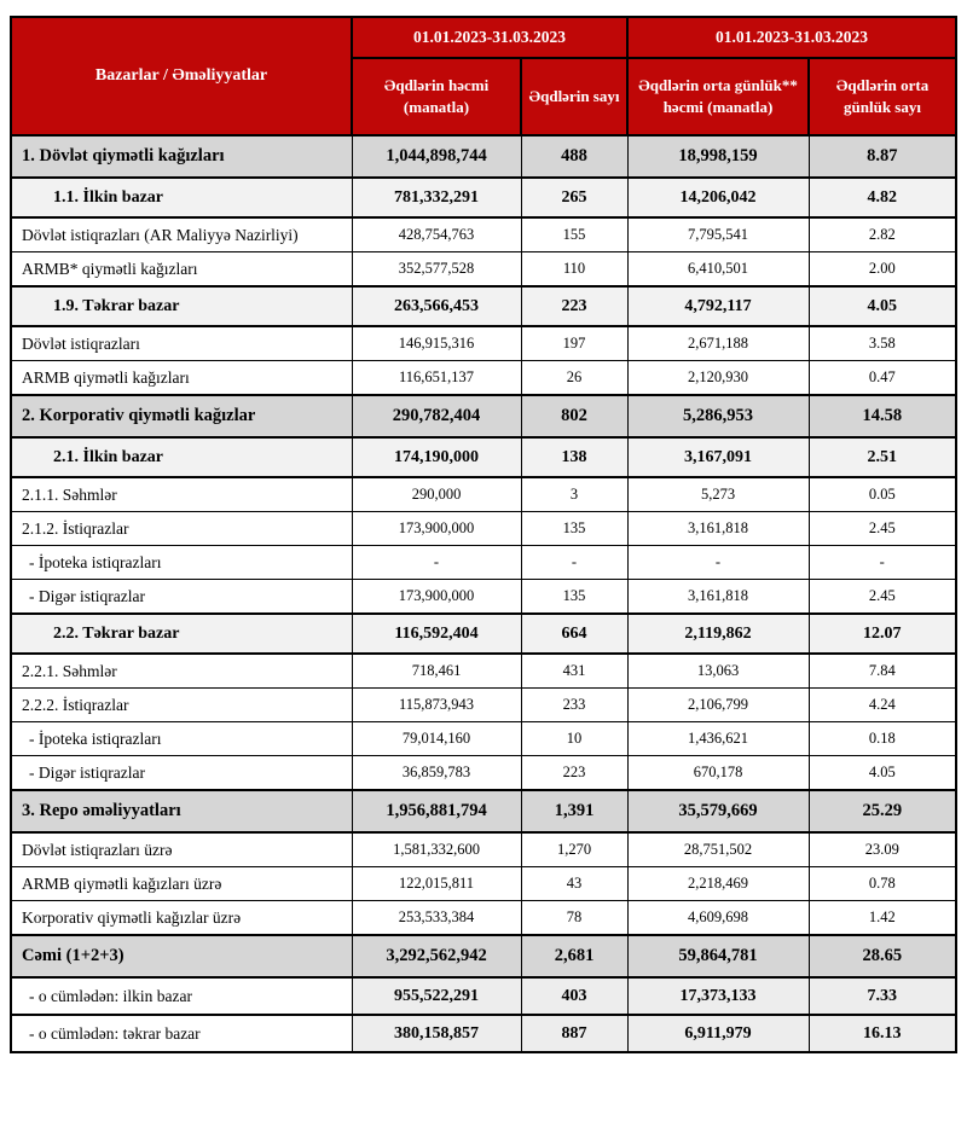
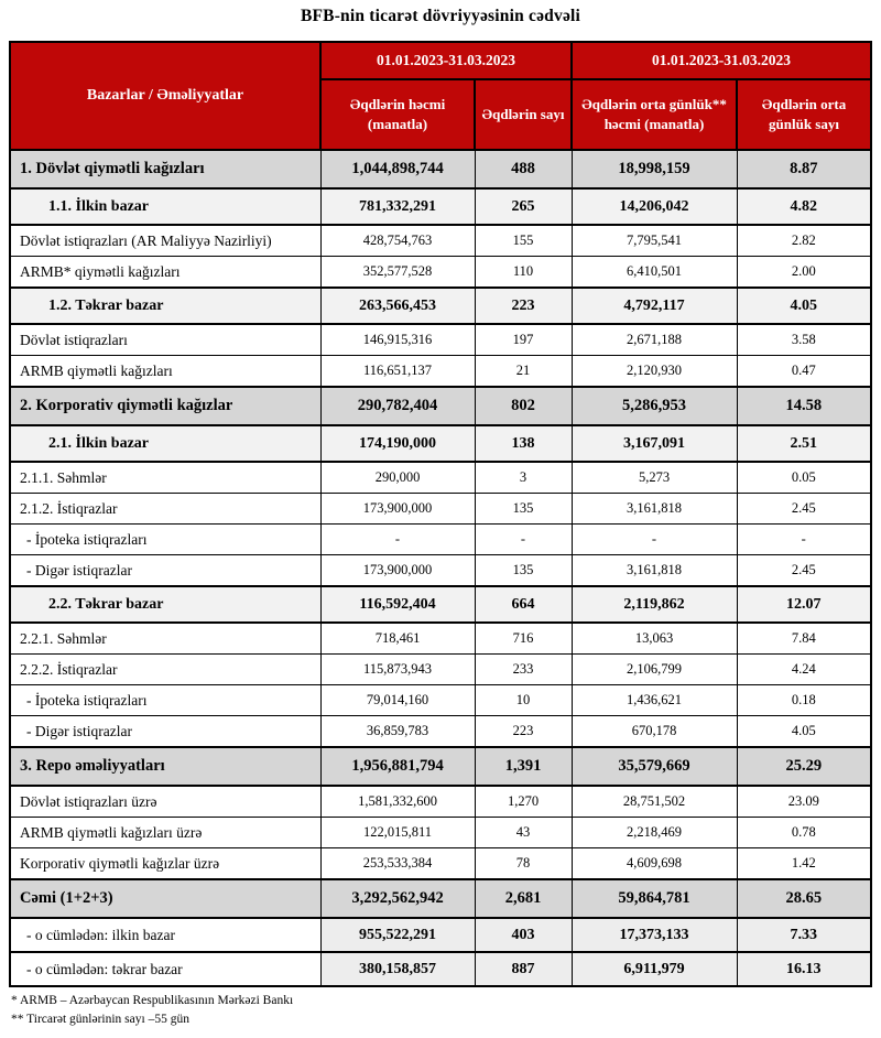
+ BFB-nin ticarət dövriyyəsinin cədvəli
  Bazarlar / Əməliyyatlar	01.01.2023-31.03.2023	01.01.2023-31.03.2023
  Əqdlərin həcmi (manatla)	Əqdlərin sayı	Əqdlərin orta günlük** həcmi (manatla)	Əqdlərin orta günlük sayı
  1. Dövlət qiymətli kağızları	1,044,898,744	488	18,998,159	8.87
  1.1. İlkin bazar	781,332,291	265	14,206,042	4.82
  Dövlət istiqrazları (AR Maliyyə Nazirliyi)	428,754,763	155	7,795,541	2.82
  ARMB* qiymətli kağızları	352,577,528	110	6,410,501	2.00
- 1.9. Təkrar bazar	263,566,453	223	4,792,117	4.05
+ 1.2. Təkrar bazar	263,566,453	223	4,792,117	4.05
  Dövlət istiqrazları	146,915,316	197	2,671,188	3.58
- ARMB qiymətli kağızları	116,651,137	26	2,120,930	0.47
+ ARMB qiymətli kağızları	116,651,137	21	2,120,930	0.47
  2. Korporativ qiymətli kağızlar	290,782,404	802	5,286,953	14.58
  2.1. İlkin bazar	174,190,000	138	3,167,091	2.51
  2.1.1. Səhmlər	290,000	3	5,273	0.05
  2.1.2. İstiqrazlar	173,900,000	135	3,161,818	2.45
  - İpoteka istiqrazları	-	-	-	-
  - Digər istiqrazlar	173,900,000	135	3,161,818	2.45
  2.2. Təkrar bazar	116,592,404	664	2,119,862	12.07
- 2.2.1. Səhmlər	718,461	431	13,063	7.84
+ 2.2.1. Səhmlər	718,461	716	13,063	7.84
  2.2.2. İstiqrazlar	115,873,943	233	2,106,799	4.24
  - İpoteka istiqrazları	79,014,160	10	1,436,621	0.18
  - Digər istiqrazlar	36,859,783	223	670,178	4.05
  3. Repo əməliyyatları	1,956,881,794	1,391	35,579,669	25.29
  Dövlət istiqrazları üzrə	1,581,332,600	1,270	28,751,502	23.09
  ARMB qiymətli kağızları üzrə	122,015,811	43	2,218,469	0.78
  Korporativ qiymətli kağızlar üzrə	253,533,384	78	4,609,698	1.42
  Cəmi (1+2+3)	3,292,562,942	2,681	59,864,781	28.65
  - o cümlədən: ilkin bazar	955,522,291	403	17,373,133	7.33
  - o cümlədən: təkrar bazar	380,158,857	887	6,911,979	16.13
+ * ARMB – Azərbaycan Respublikasının Mərkəzi Bankı
+ ** Tircarət günlərinin sayı –55 gün
